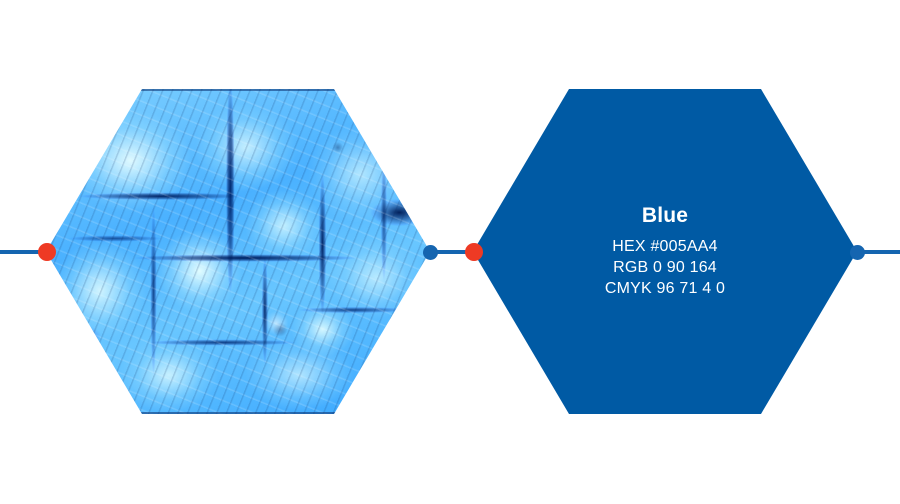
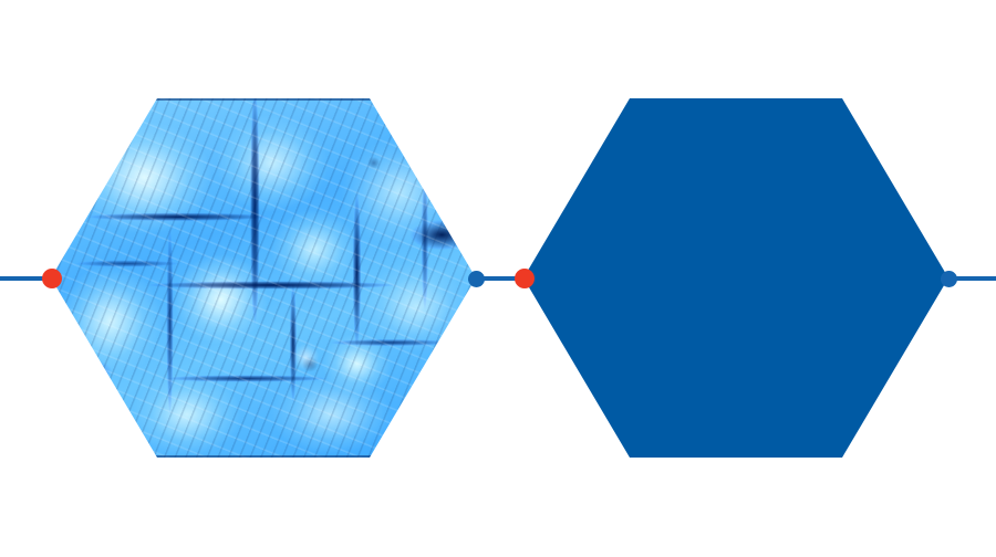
- Blue
- HEX #005AA4
- RGB 0 90 164
- CMYK 96 71 4 0
